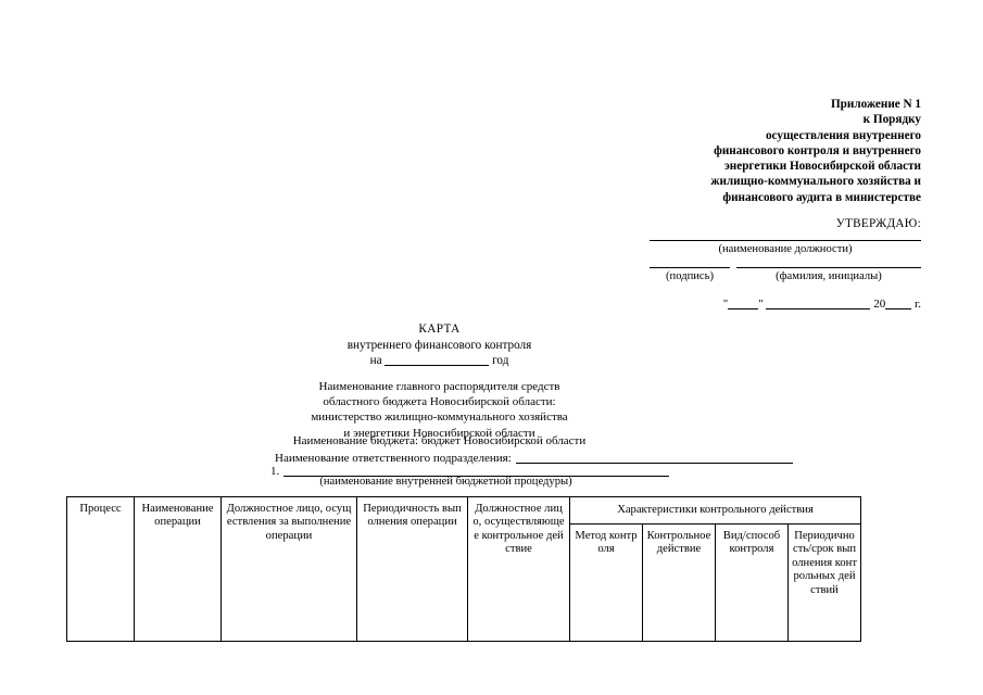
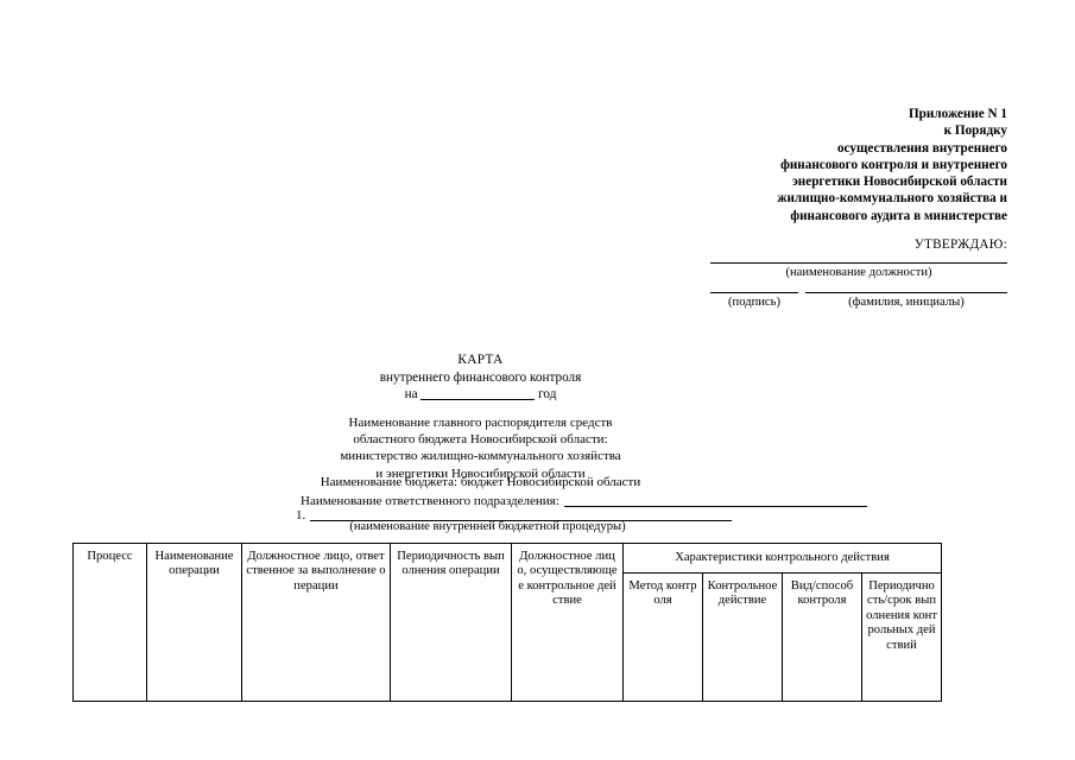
  Приложение N 1
  к Порядку
  осуществления внутреннего
  финансового контроля и внутреннего
  энергетики Новосибирской области
  жилищно-коммунального хозяйства и
  финансового аудита в министерстве
  УТВЕРЖДАЮ:
  (наименование должности)
  (подпись)
  (фамилия, инициалы)
- " " 20 г.
  КАРТА
  внутреннего финансового контроля
  на год
  Наименование главного распорядителя средств
  областного бюджета Новосибирской области:
  министерство жилищно-коммунального хозяйства
  и энергетики Новосибирской области
  Наименование бюджета: бюджет Новосибирской области
  Наименование ответственного подразделения:
  1.
  (наименование внутренней бюджетной процедуры)
- Процесс	Наименование операции	Должностное лицо, осуществления за выполнение операции	Периодичность выполнения операции	Должностное лицо, осуществляющее контрольное действие	Характеристики контрольного действия
+ Процесс	Наименование операции	Должностное лицо, ответственное за выполнение операции	Периодичность выполнения операции	Должностное лицо, осуществляющее контрольное действие	Характеристики контрольного действия
  Метод контроля	Контрольное действие	Вид/способ контроля	Периодичность/срок выполнения контрольных действий
